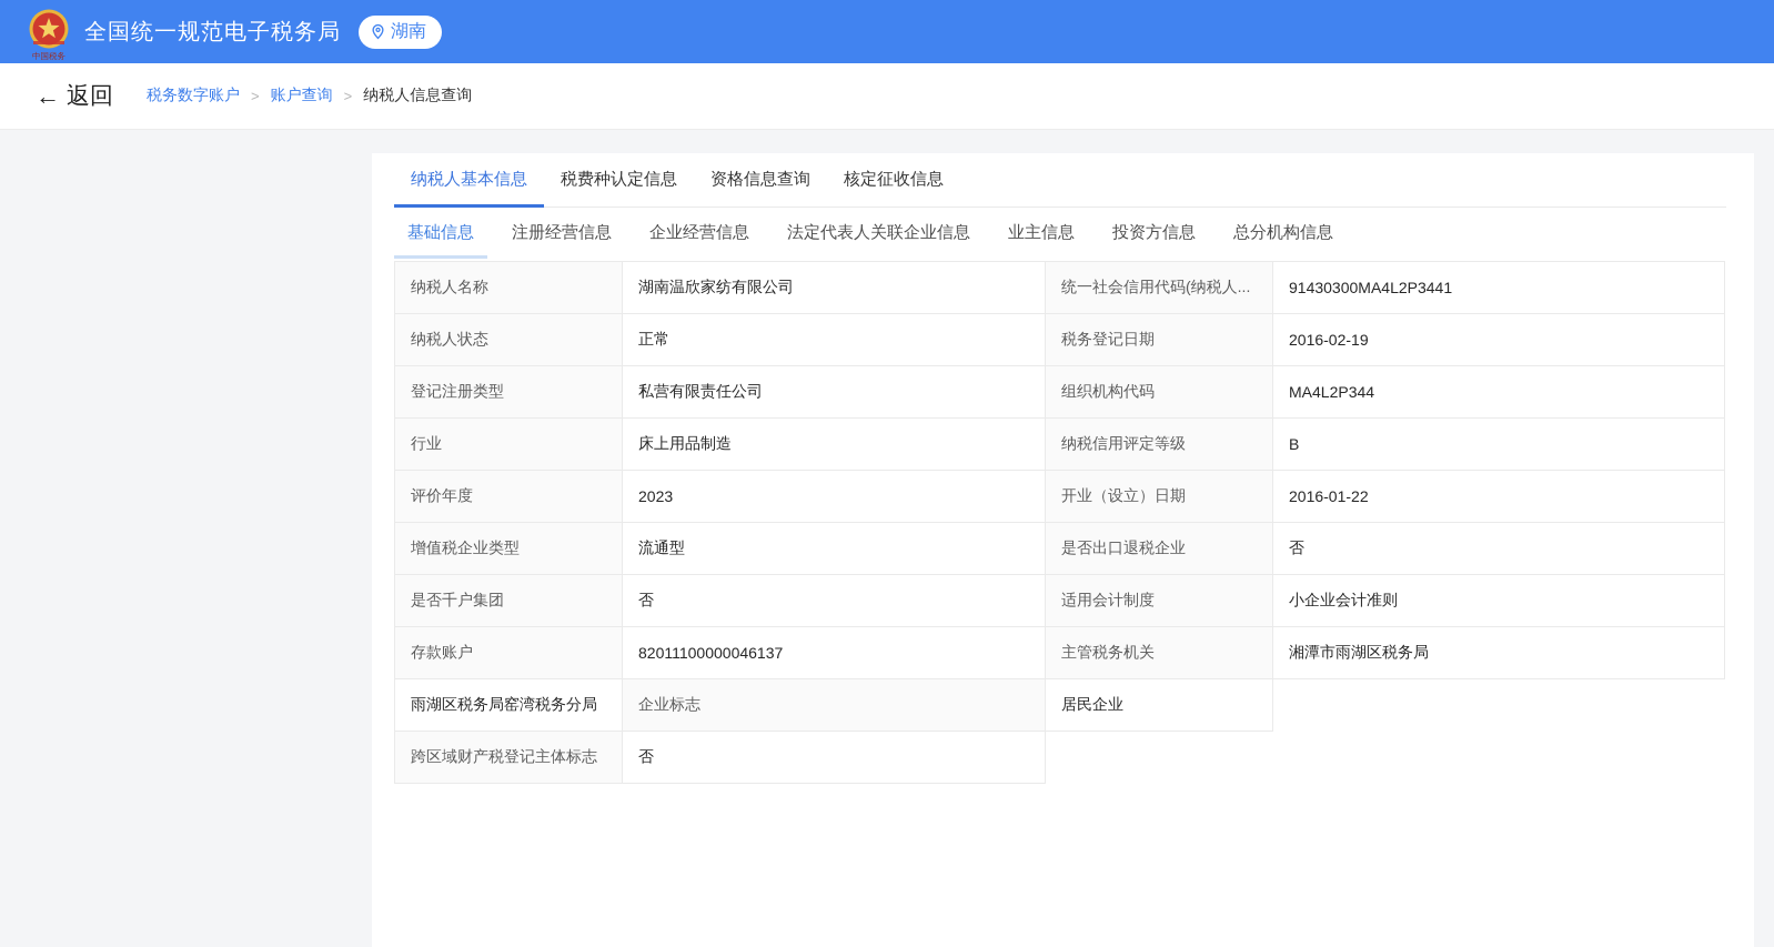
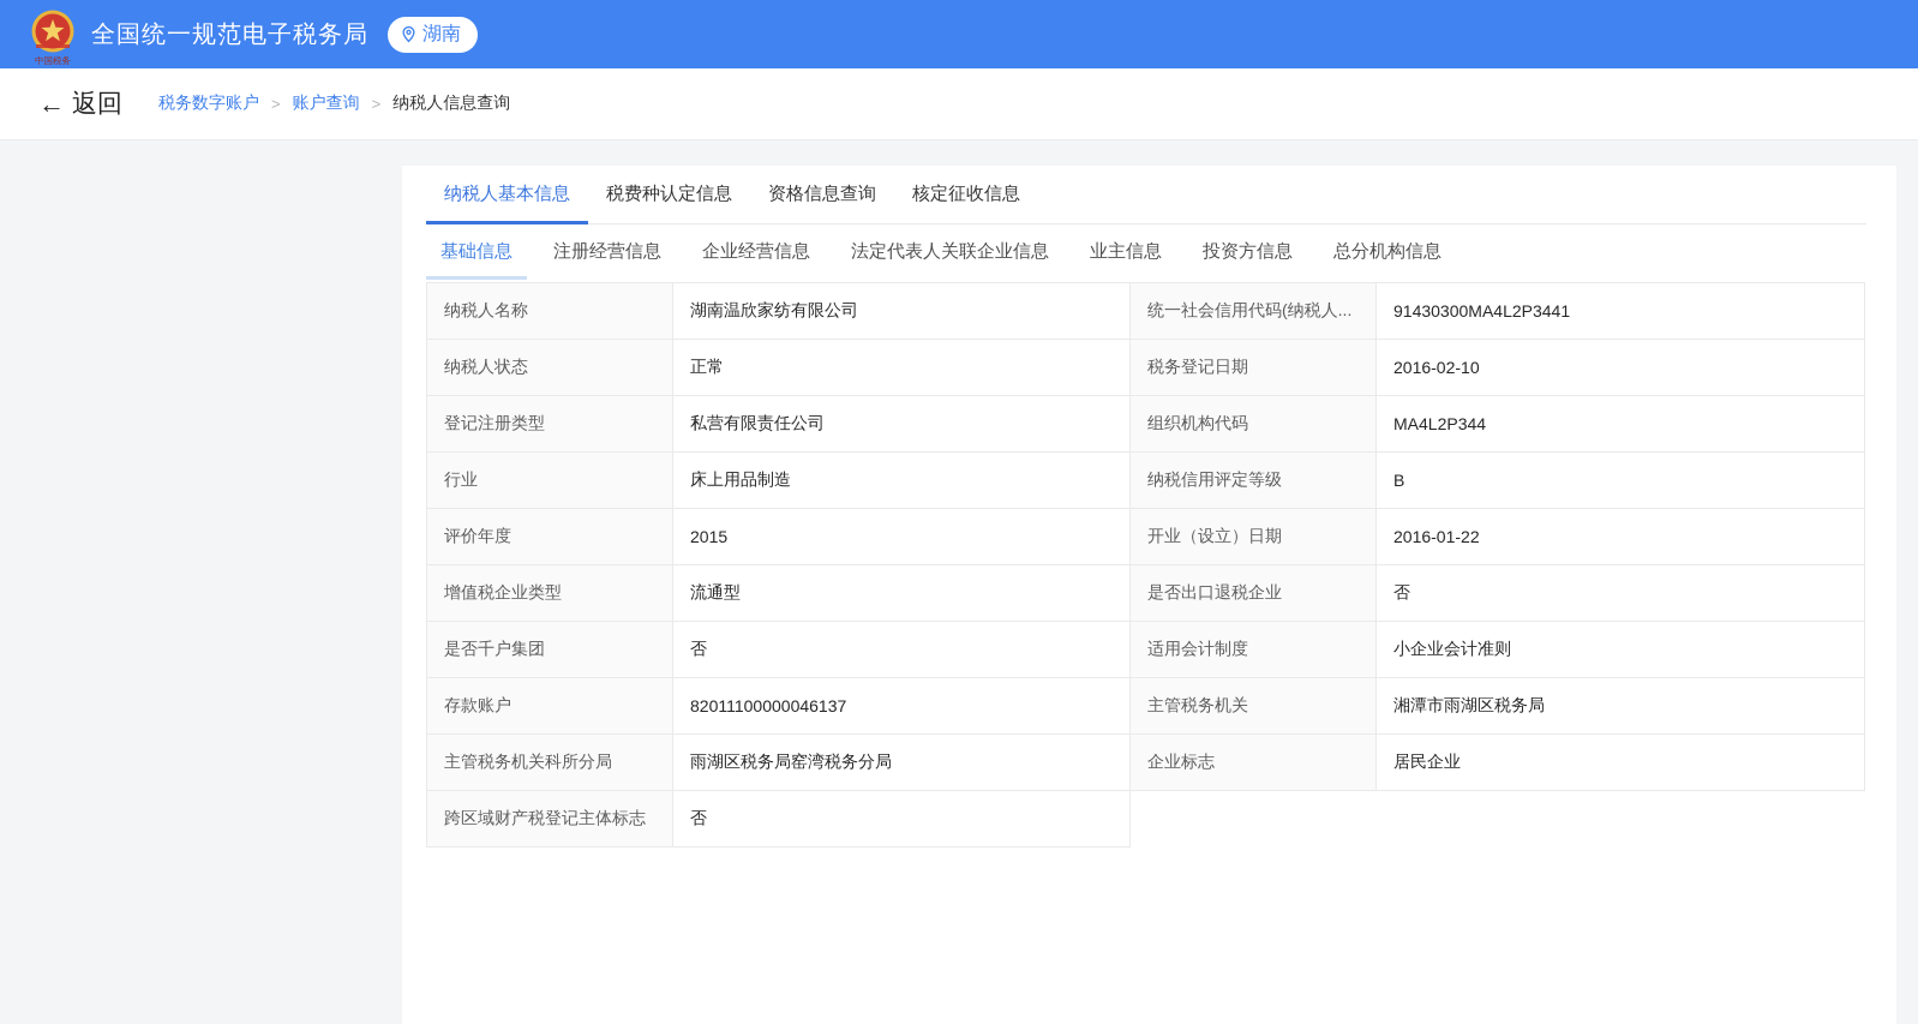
  中国税务
  全国统一规范电子税务局
  湖南
  ←
  返回
  税务数字账户
  >
  账户查询
  >
  纳税人信息查询
  纳税人基本信息
  税费种认定信息
  资格信息查询
  核定征收信息
  基础信息
  注册经营信息
  企业经营信息
  法定代表人关联企业信息
  业主信息
  投资方信息
  总分机构信息
  纳税人名称
  湖南温欣家纺有限公司
  统一社会信用代码(纳税人...
  91430300MA4L2P3441
  纳税人状态
  正常
  税务登记日期
- 2016-02-19
+ 2016-02-10
  登记注册类型
  私营有限责任公司
  组织机构代码
  MA4L2P344
  行业
  床上用品制造
  纳税信用评定等级
  B
  评价年度
- 2023
+ 2015
  开业（设立）日期
  2016-01-22
  增值税企业类型
  流通型
  是否出口退税企业
  否
  是否千户集团
  否
  适用会计制度
  小企业会计准则
  存款账户
  82011100000046137
  主管税务机关
  湘潭市雨湖区税务局
+ 主管税务机关科所分局
  雨湖区税务局窑湾税务分局
  企业标志
  居民企业
  跨区域财产税登记主体标志
  否
